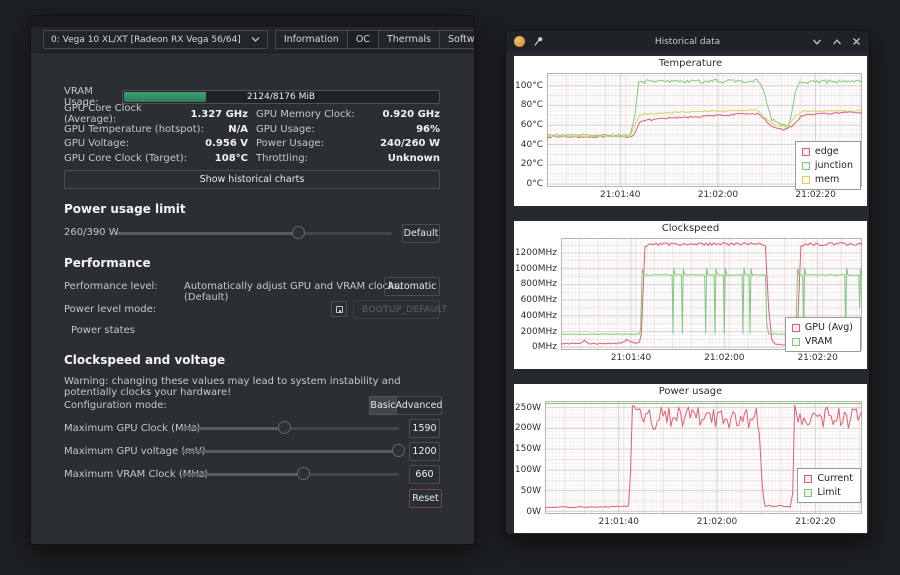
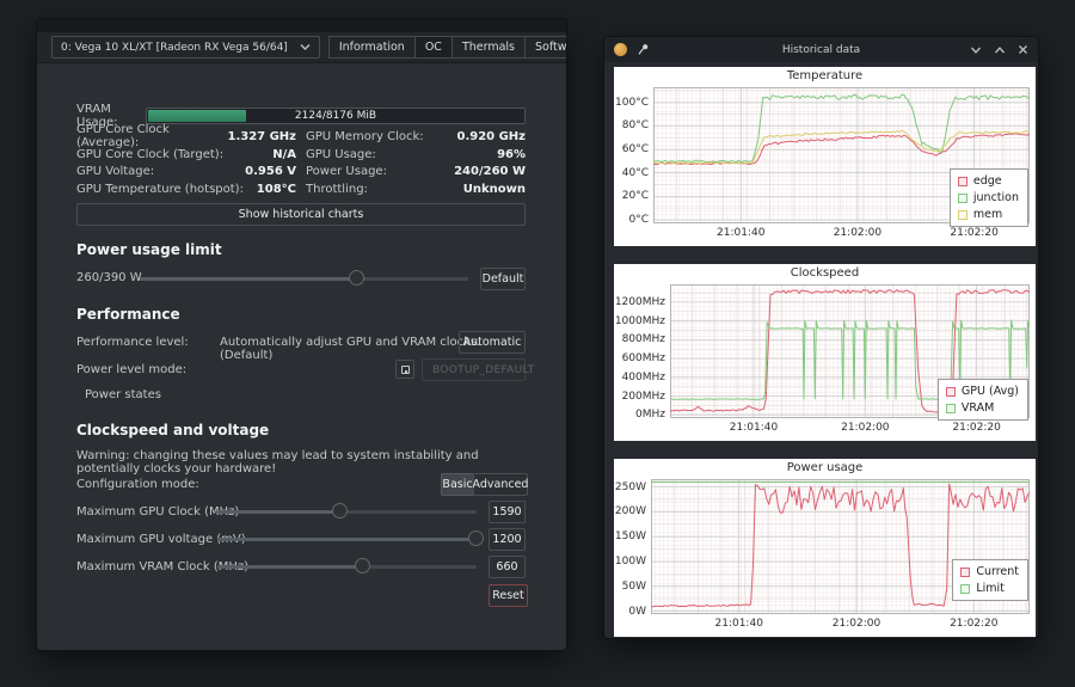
  0: Vega 10 XL/XT [Radeon RX Vega 56/64]
  Information
  OC
  Thermals
  VRAM Usage:
  2124/8176 MiB
  GPU Core Clock (Average):
  1.327 GHz
  GPU Memory Clock:
  0.920 GHz
- GPU Temperature (hotspot):
+ GPU Core Clock (Target):
  N/A
  GPU Usage:
  96%
  GPU Voltage:
  0.956 V
  Power Usage:
  240/260 W
- GPU Core Clock (Target):
+ GPU Temperature (hotspot):
  108°C
  Throttling:
  Unknown
  Show historical charts
  Power usage limit
  260/390 W
  Default
  Performance
  Performance level:
  Automatically adjust GPU and VRAM clocks. (Default)
  Automatic
  Power level mode:
  BOOTUP_DEFAULT
  Power states
  Clockspeed and voltage
  Warning: changing these values may lead to system instability and potentially clocks your hardware!
  Configuration mode:
  Basic
  Advanced
  Maximum GPU Clock (M
  1590
  Maximum GPU voltage
  1200
  Maximum VRAM Clock (
  660
  Reset
  Historical data
  Temperature
  0°C
  20°C
  40°C
  60°C
  80°C
  100°C
  21:01:40
  21:02:00
  21:02:20
  edge
  junction
  mem
  Clockspeed
  0MHz
  200MHz
  400MHz
  600MHz
  800MHz
  1000MHz
  1200MHz
  21:01:40
  21:02:00
  21:02:20
  GPU (Avg)
  VRAM
  Power usage
  0W
  50W
  100W
  150W
  200W
  250W
  21:01:40
  21:02:00
  21:02:20
  Current
  Limit
